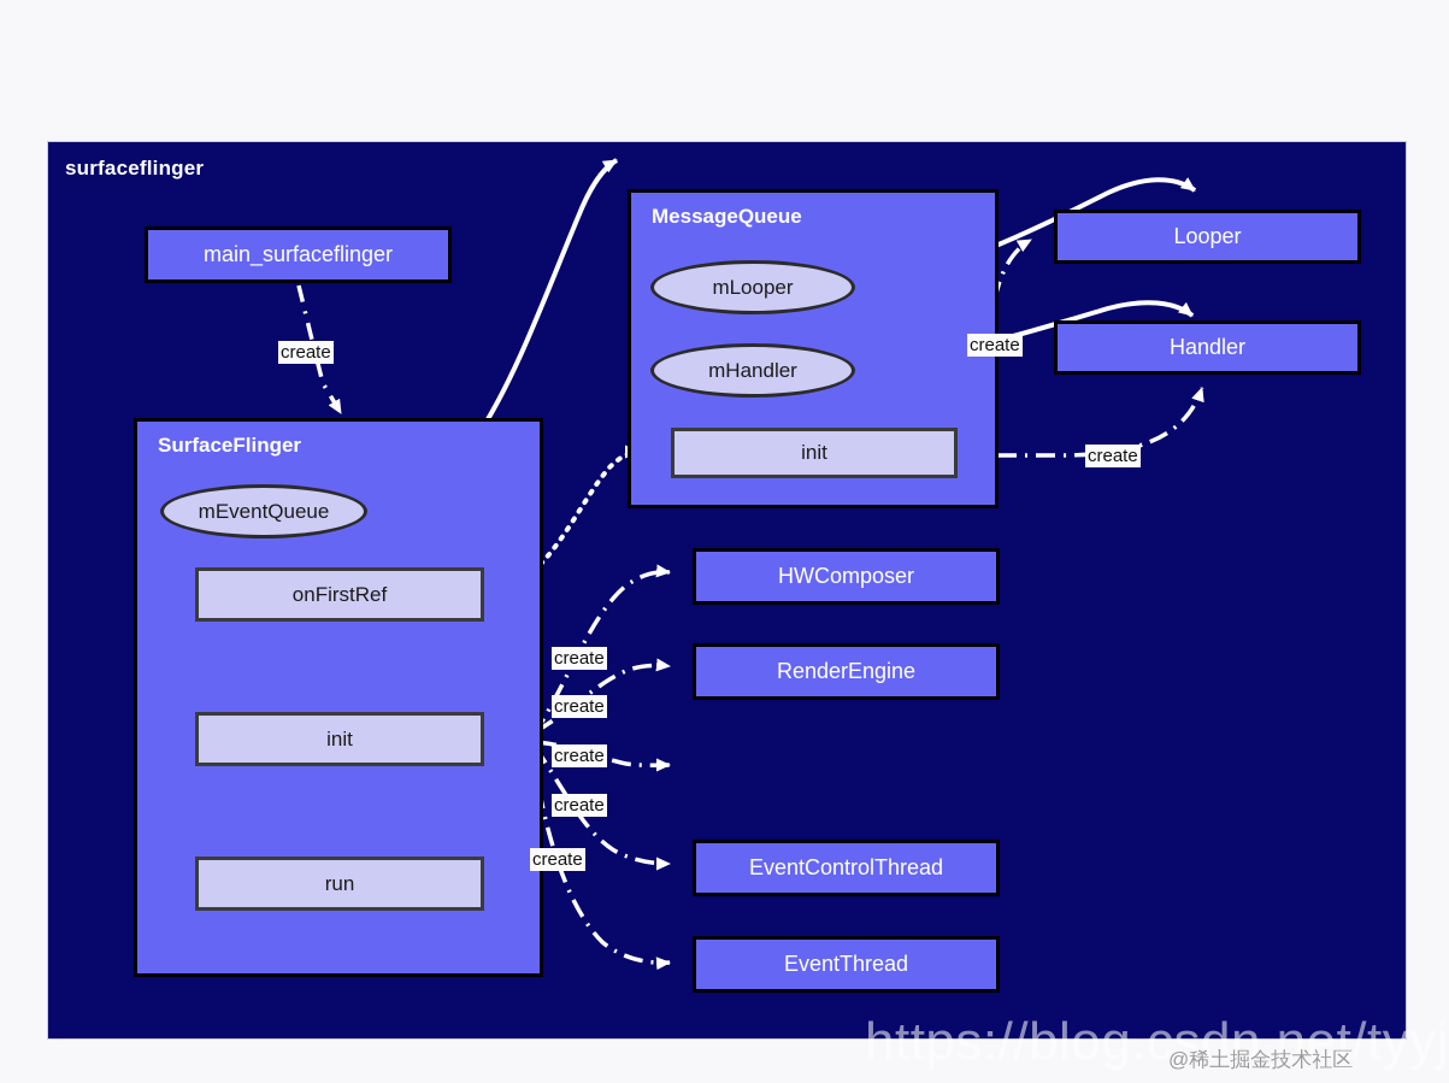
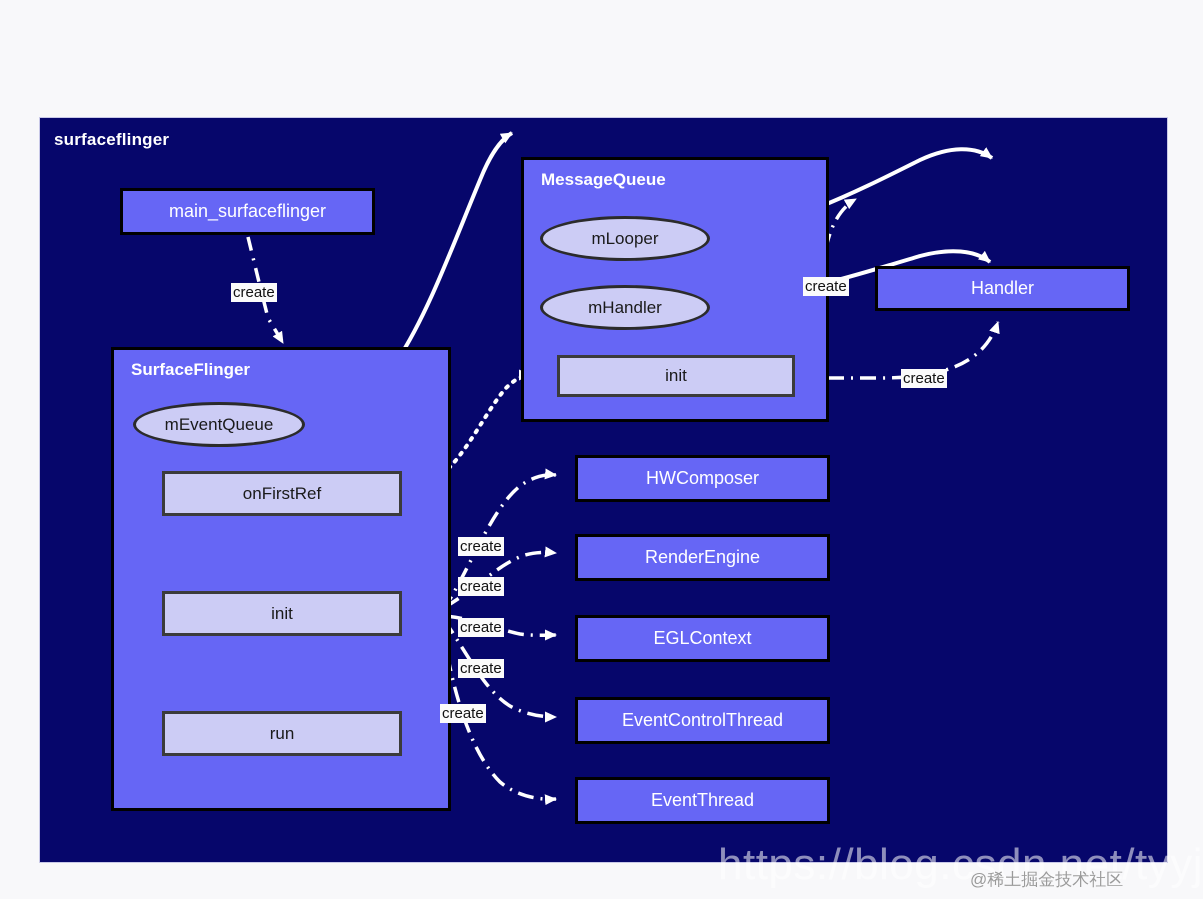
  surfaceflinger
  main_surfaceflinger
  SurfaceFlinger
  mEventQueue
  onFirstRef
  init
  run
  MessageQueue
  mLooper
  mHandler
  init
- Looper
  Handler
  HWComposer
  RenderEngine
+ EGLContext
  EventControlThread
  EventThread
  create
  create
  create
  create
  create
  create
  create
  create
  https://blog.csdn.net/tyyj
  @稀土掘金技术社区
